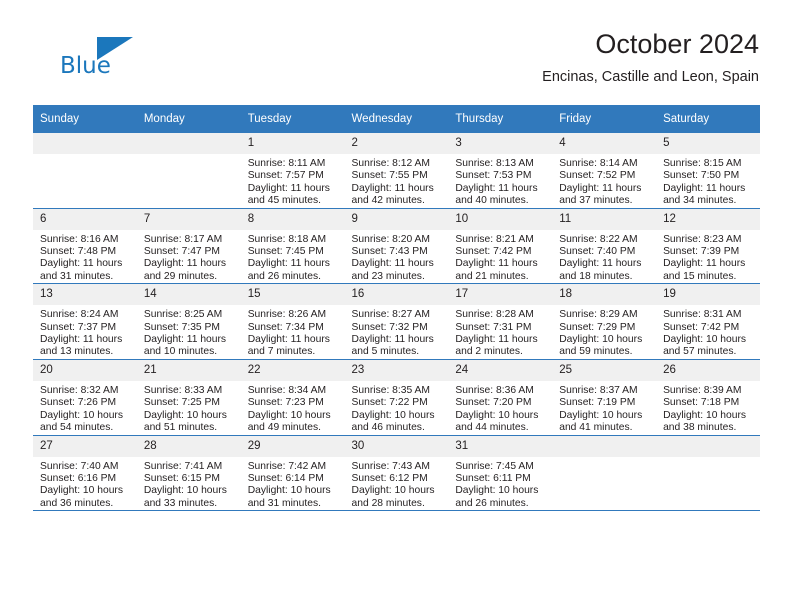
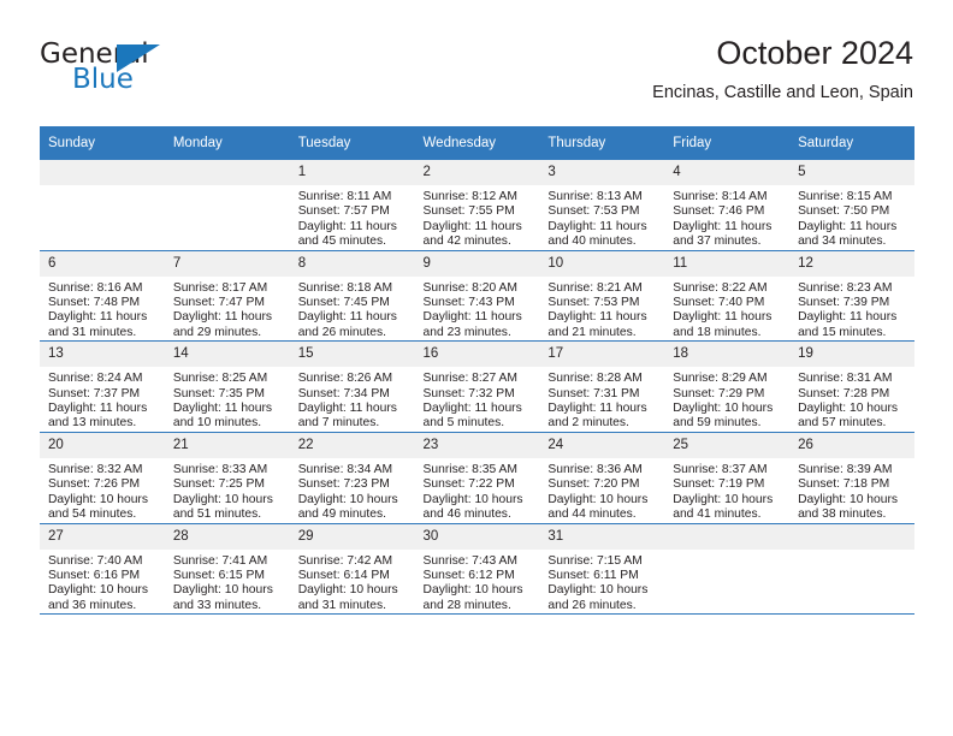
+ General
  Blue
  October 2024
  Encinas, Castille and Leon, Spain
  Sunday	Monday	Tuesday	Wednesday	Thursday	Friday	Saturday
- 		1Sunrise: 8:11 AMSunset: 7:57 PMDaylight: 11 hoursand 45 minutes.	2Sunrise: 8:12 AMSunset: 7:55 PMDaylight: 11 hoursand 42 minutes.	3Sunrise: 8:13 AMSunset: 7:53 PMDaylight: 11 hoursand 40 minutes.	4Sunrise: 8:14 AMSunset: 7:52 PMDaylight: 11 hoursand 37 minutes.	5Sunrise: 8:15 AMSunset: 7:50 PMDaylight: 11 hoursand 34 minutes.
+ 		1Sunrise: 8:11 AMSunset: 7:57 PMDaylight: 11 hoursand 45 minutes.	2Sunrise: 8:12 AMSunset: 7:55 PMDaylight: 11 hoursand 42 minutes.	3Sunrise: 8:13 AMSunset: 7:53 PMDaylight: 11 hoursand 40 minutes.	4Sunrise: 8:14 AMSunset: 7:46 PMDaylight: 11 hoursand 37 minutes.	5Sunrise: 8:15 AMSunset: 7:50 PMDaylight: 11 hoursand 34 minutes.
- 6Sunrise: 8:16 AMSunset: 7:48 PMDaylight: 11 hoursand 31 minutes.	7Sunrise: 8:17 AMSunset: 7:47 PMDaylight: 11 hoursand 29 minutes.	8Sunrise: 8:18 AMSunset: 7:45 PMDaylight: 11 hoursand 26 minutes.	9Sunrise: 8:20 AMSunset: 7:43 PMDaylight: 11 hoursand 23 minutes.	10Sunrise: 8:21 AMSunset: 7:42 PMDaylight: 11 hoursand 21 minutes.	11Sunrise: 8:22 AMSunset: 7:40 PMDaylight: 11 hoursand 18 minutes.	12Sunrise: 8:23 AMSunset: 7:39 PMDaylight: 11 hoursand 15 minutes.
+ 6Sunrise: 8:16 AMSunset: 7:48 PMDaylight: 11 hoursand 31 minutes.	7Sunrise: 8:17 AMSunset: 7:47 PMDaylight: 11 hoursand 29 minutes.	8Sunrise: 8:18 AMSunset: 7:45 PMDaylight: 11 hoursand 26 minutes.	9Sunrise: 8:20 AMSunset: 7:43 PMDaylight: 11 hoursand 23 minutes.	10Sunrise: 8:21 AMSunset: 7:53 PMDaylight: 11 hoursand 21 minutes.	11Sunrise: 8:22 AMSunset: 7:40 PMDaylight: 11 hoursand 18 minutes.	12Sunrise: 8:23 AMSunset: 7:39 PMDaylight: 11 hoursand 15 minutes.
- 13Sunrise: 8:24 AMSunset: 7:37 PMDaylight: 11 hoursand 13 minutes.	14Sunrise: 8:25 AMSunset: 7:35 PMDaylight: 11 hoursand 10 minutes.	15Sunrise: 8:26 AMSunset: 7:34 PMDaylight: 11 hoursand 7 minutes.	16Sunrise: 8:27 AMSunset: 7:32 PMDaylight: 11 hoursand 5 minutes.	17Sunrise: 8:28 AMSunset: 7:31 PMDaylight: 11 hoursand 2 minutes.	18Sunrise: 8:29 AMSunset: 7:29 PMDaylight: 10 hoursand 59 minutes.	19Sunrise: 8:31 AMSunset: 7:42 PMDaylight: 10 hoursand 57 minutes.
+ 13Sunrise: 8:24 AMSunset: 7:37 PMDaylight: 11 hoursand 13 minutes.	14Sunrise: 8:25 AMSunset: 7:35 PMDaylight: 11 hoursand 10 minutes.	15Sunrise: 8:26 AMSunset: 7:34 PMDaylight: 11 hoursand 7 minutes.	16Sunrise: 8:27 AMSunset: 7:32 PMDaylight: 11 hoursand 5 minutes.	17Sunrise: 8:28 AMSunset: 7:31 PMDaylight: 11 hoursand 2 minutes.	18Sunrise: 8:29 AMSunset: 7:29 PMDaylight: 10 hoursand 59 minutes.	19Sunrise: 8:31 AMSunset: 7:28 PMDaylight: 10 hoursand 57 minutes.
  20Sunrise: 8:32 AMSunset: 7:26 PMDaylight: 10 hoursand 54 minutes.	21Sunrise: 8:33 AMSunset: 7:25 PMDaylight: 10 hoursand 51 minutes.	22Sunrise: 8:34 AMSunset: 7:23 PMDaylight: 10 hoursand 49 minutes.	23Sunrise: 8:35 AMSunset: 7:22 PMDaylight: 10 hoursand 46 minutes.	24Sunrise: 8:36 AMSunset: 7:20 PMDaylight: 10 hoursand 44 minutes.	25Sunrise: 8:37 AMSunset: 7:19 PMDaylight: 10 hoursand 41 minutes.	26Sunrise: 8:39 AMSunset: 7:18 PMDaylight: 10 hoursand 38 minutes.
- 27Sunrise: 7:40 AMSunset: 6:16 PMDaylight: 10 hoursand 36 minutes.	28Sunrise: 7:41 AMSunset: 6:15 PMDaylight: 10 hoursand 33 minutes.	29Sunrise: 7:42 AMSunset: 6:14 PMDaylight: 10 hoursand 31 minutes.	30Sunrise: 7:43 AMSunset: 6:12 PMDaylight: 10 hoursand 28 minutes.	31Sunrise: 7:45 AMSunset: 6:11 PMDaylight: 10 hoursand 26 minutes.
+ 27Sunrise: 7:40 AMSunset: 6:16 PMDaylight: 10 hoursand 36 minutes.	28Sunrise: 7:41 AMSunset: 6:15 PMDaylight: 10 hoursand 33 minutes.	29Sunrise: 7:42 AMSunset: 6:14 PMDaylight: 10 hoursand 31 minutes.	30Sunrise: 7:43 AMSunset: 6:12 PMDaylight: 10 hoursand 28 minutes.	31Sunrise: 7:15 AMSunset: 6:11 PMDaylight: 10 hoursand 26 minutes.
